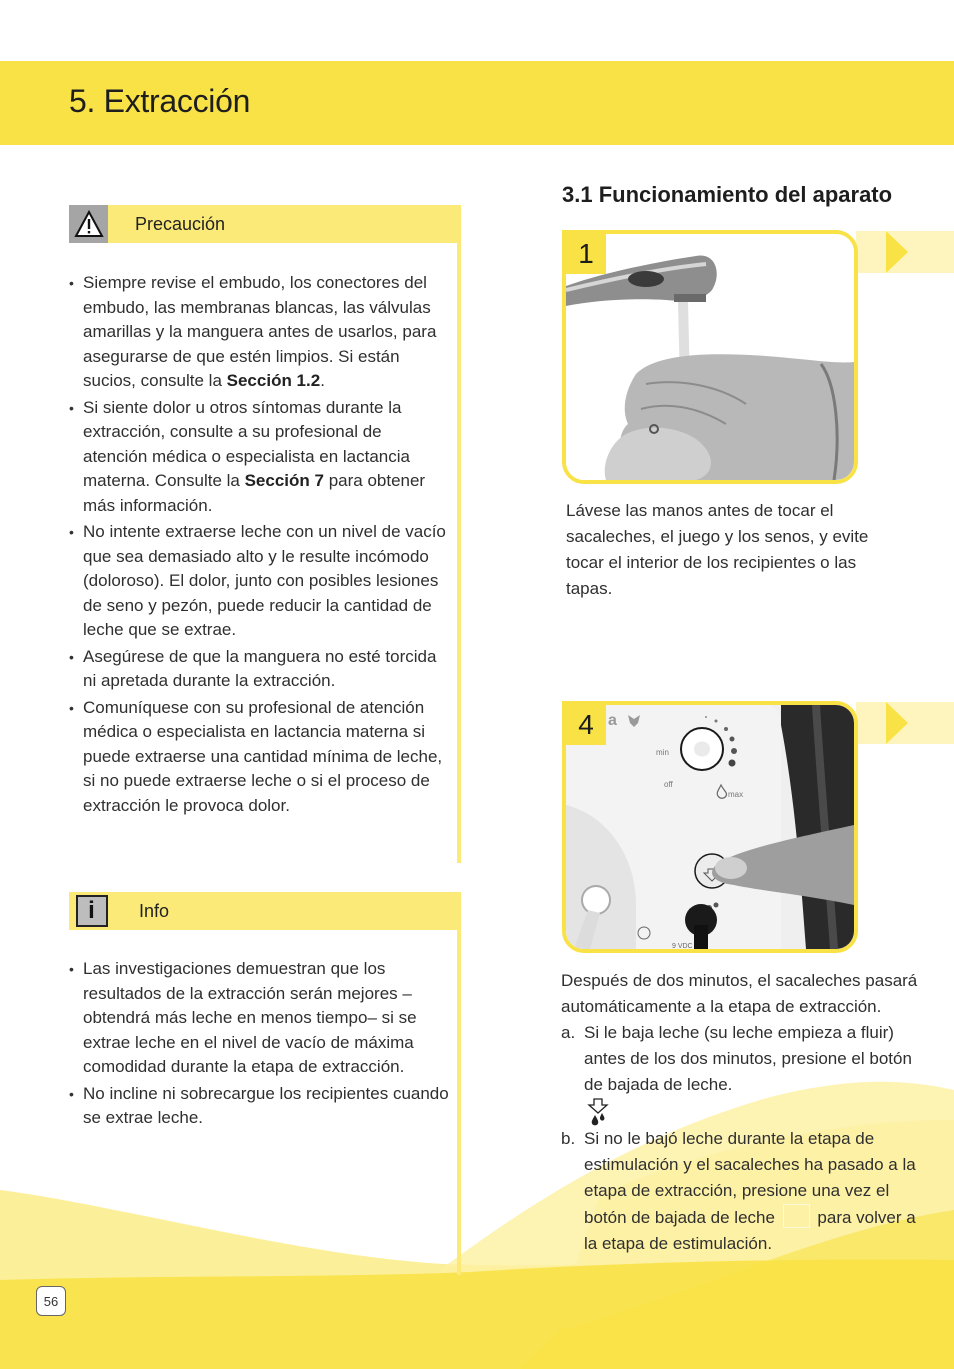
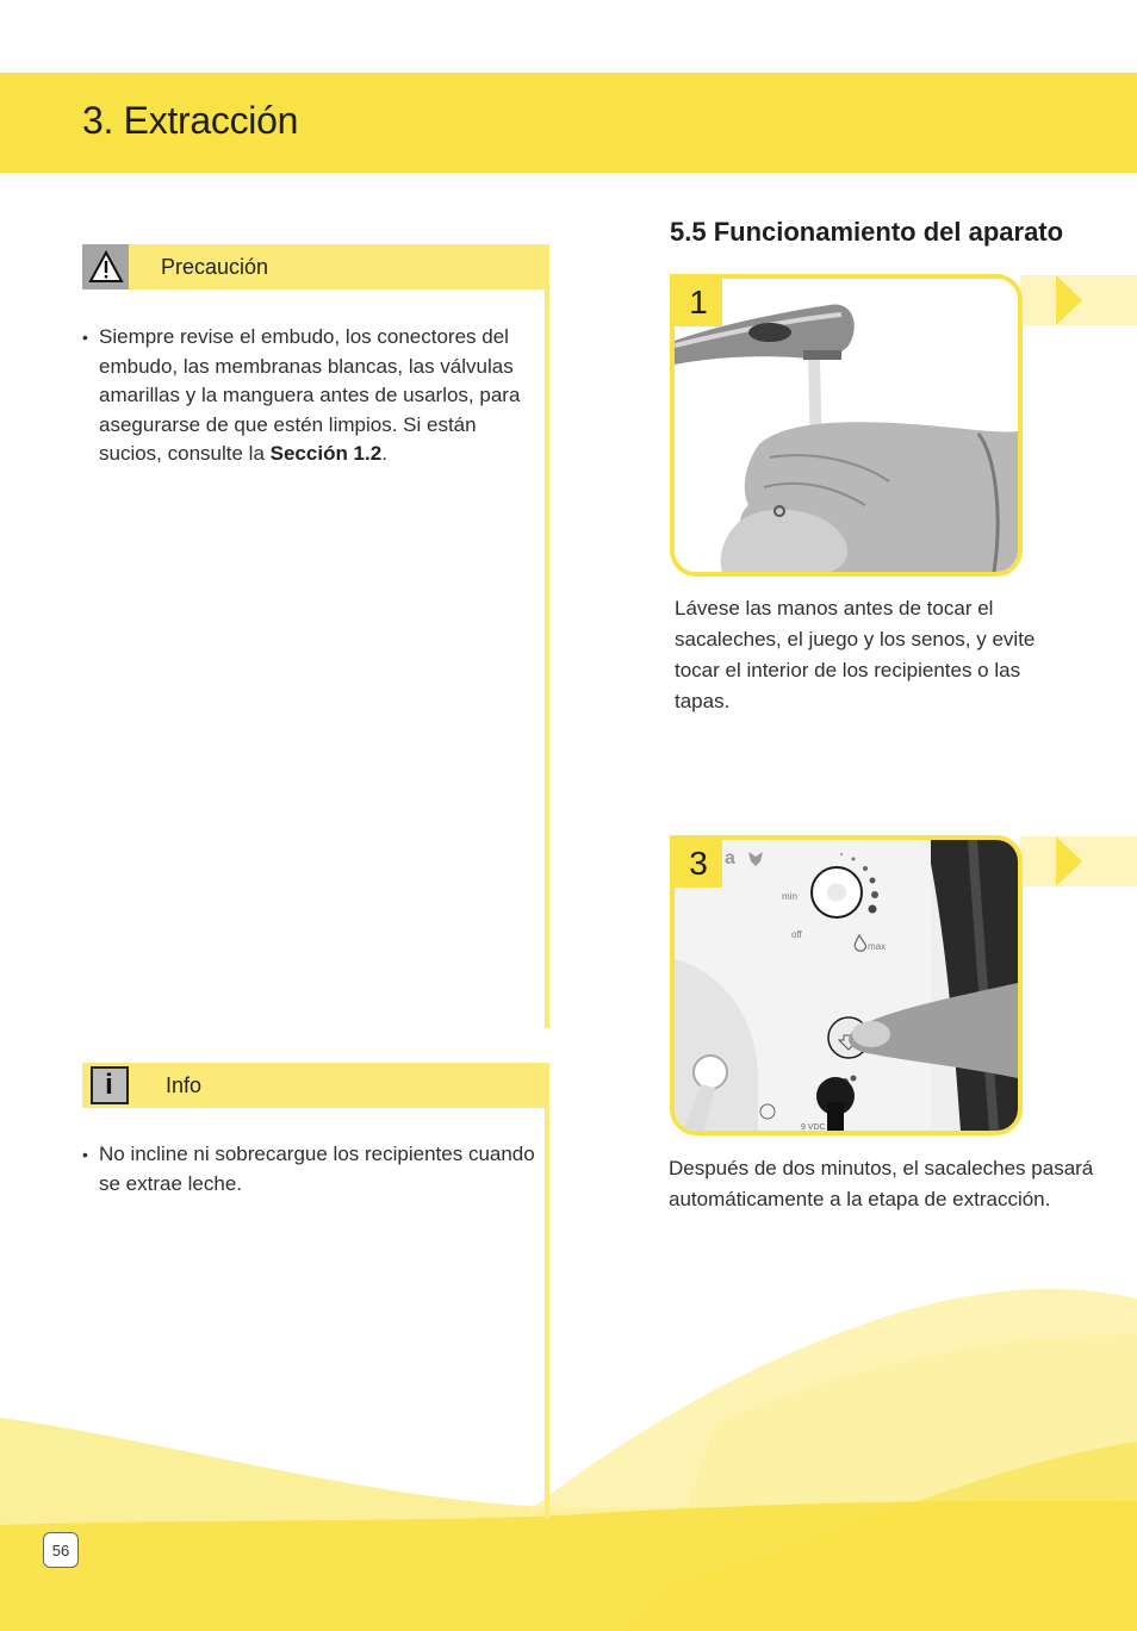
- 5. Extracción
+ 3. Extracción
  Precaución
  Siempre revise el embudo, los conectores del embudo, las membranas blancas, las válvulas amarillas y la manguera antes de usarlos, para asegurarse de que estén limpios. Si están sucios, consulte la Sección 1.2.
- Si siente dolor u otros síntomas durante la extracción, consulte a su profesional de atención médica o especialista en lactancia materna. Consulte la Sección 7 para obtener más información.
- No intente extraerse leche con un nivel de vacío que sea demasiado alto y le resulte incómodo (doloroso). El dolor, junto con posibles lesiones de seno y pezón, puede reducir la cantidad de leche que se extrae.
- Asegúrese de que la manguera no esté torcida ni apretada durante la extracción.
- Comuníquese con su profesional de atención médica o especialista en lactancia materna si puede extraerse una cantidad mínima de leche, si no puede extraerse leche o si el proceso de extracción le provoca dolor.
  i
  Info
- Las investigaciones demuestran que los resultados de la extracción serán mejores –obtendrá más leche en menos tiempo– si se extrae leche en el nivel de vacío de máxima comodidad durante la etapa de extracción.
  No incline ni sobrecargue los recipientes cuando se extrae leche.
  56
- 3.1 Funcionamiento del aparato
+ 5.5 Funcionamiento del aparato
  1
  Lávese las manos antes de tocar el sacaleches, el juego y los senos, y evite tocar el interior de los recipientes o las tapas.
- 4
+ 3
  a
  min
  off
  max
  Después de dos minutos, el sacaleches pasará automáticamente a la etapa de extracción.
- a.
- Si le baja leche (su leche empieza a fluir) antes de los dos minutos, presione el botón de bajada de leche.
- b.
- Si no le bajó leche durante la etapa de estimulación y el sacaleches ha pasado a la etapa de extracción, presione una vez el botón de bajada de leche para volver a la etapa de estimulación.
